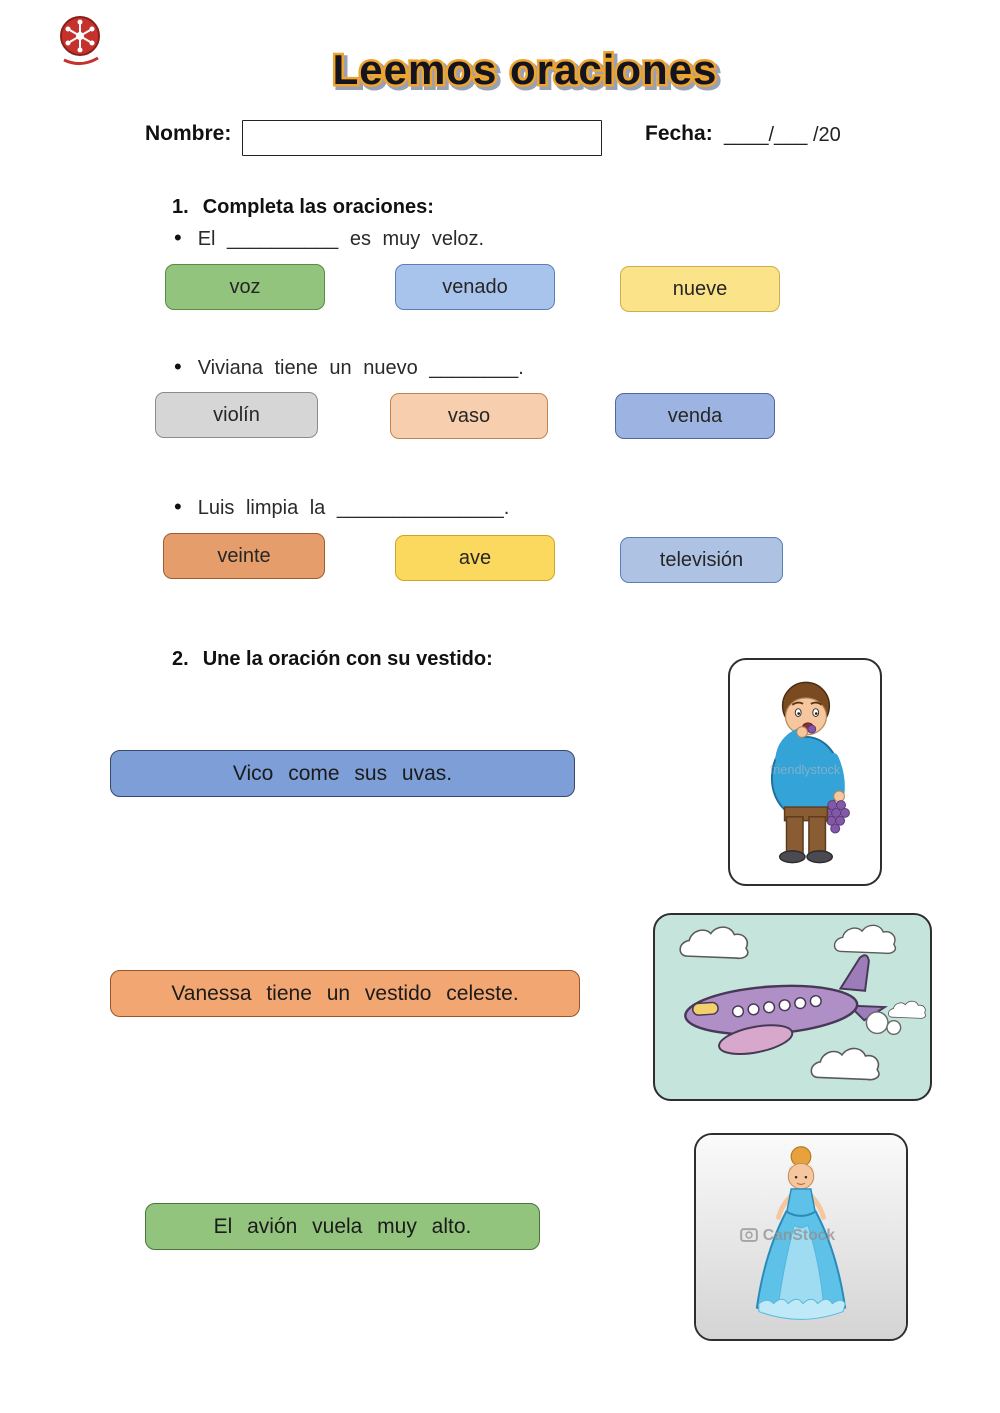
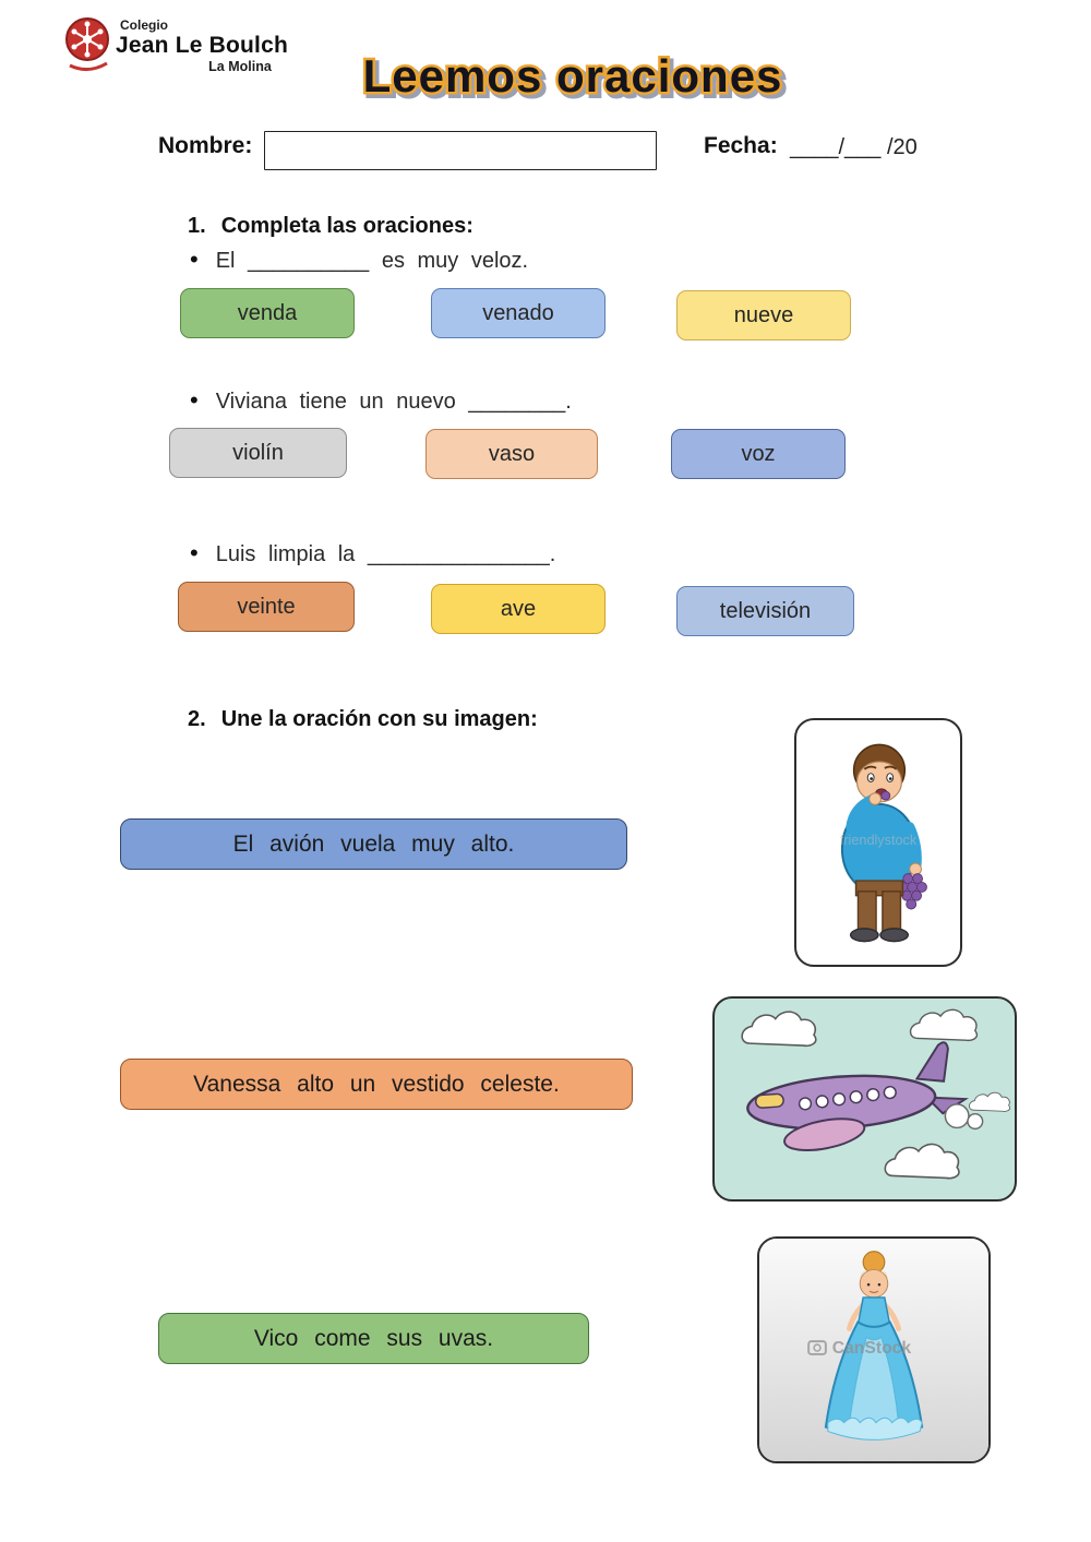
+ Colegio
+ Jean Le Boulch
+ La Molina
  Leemos oraciones
  Nombre:
  Fecha:
  ____/___ /20
  1.
  Completa las oraciones:
  •
  El __________ es muy veloz.
- voz
+ venda
  venado
  nueve
  •
  Viviana tiene un nuevo ________.
  violín
  vaso
- venda
+ voz
  •
  Luis limpia la _______________.
  veinte
  ave
  televisión
  2.
- Une la oración con su vestido:
+ Une la oración con su imagen:
  friendlystock
- Vico come sus uvas.
+ El avión vuela muy alto.
- Vanessa tiene un vestido celeste.
+ Vanessa alto un vestido celeste.
  CanStock
- El avión vuela muy alto.
+ Vico come sus uvas.
